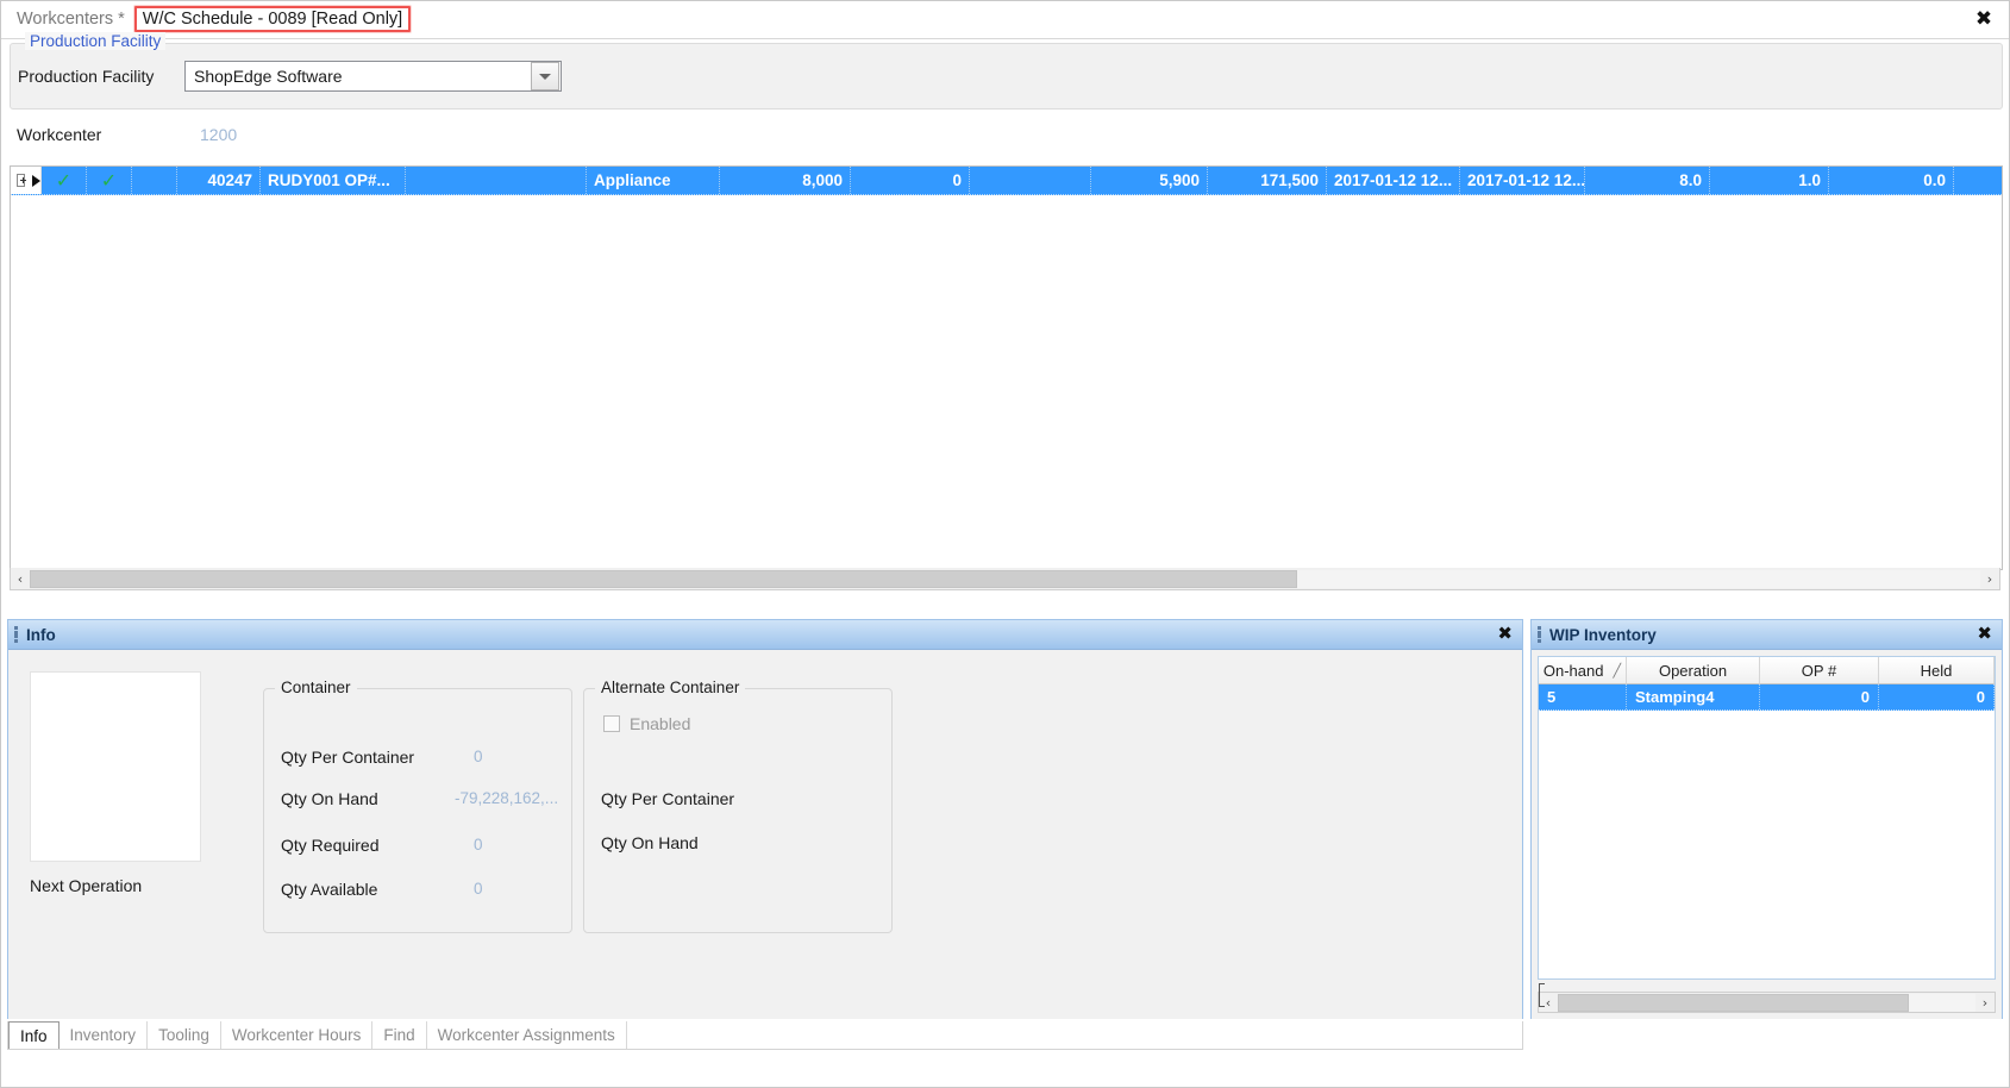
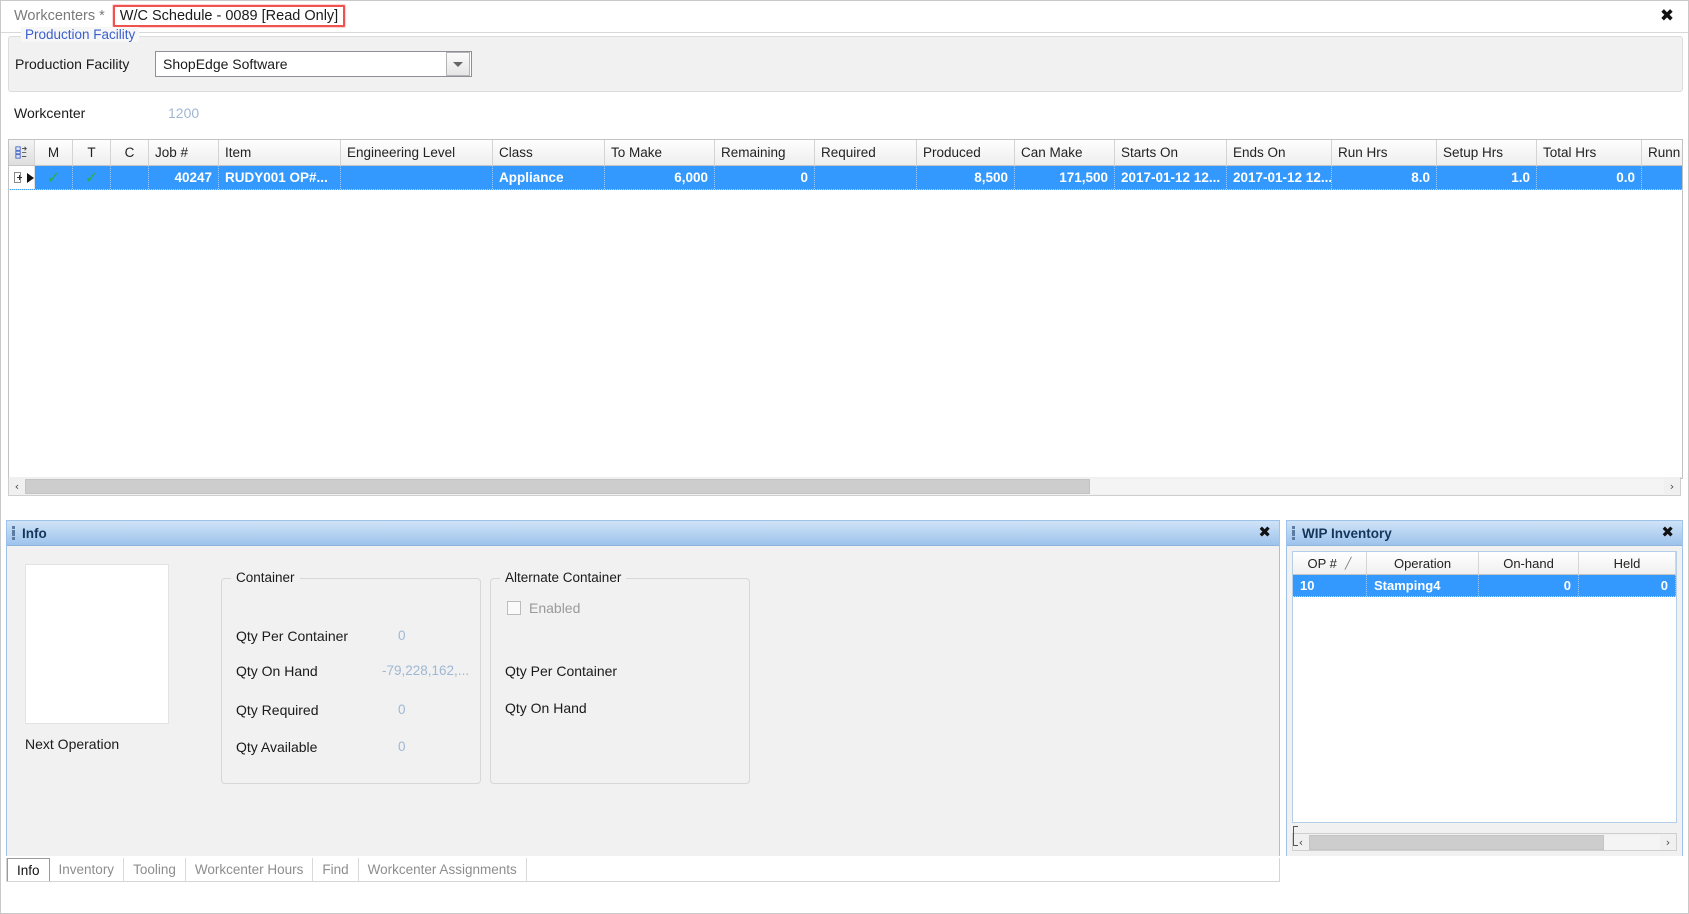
  Workcenters *
  W/C Schedule - 0089 [Read Only]
  ✖
  Production Facility
  Production Facility
  ShopEdge Software
  Workcenter
  1200
+ M
+ T
+ C
+ Job #
+ Item
+ Engineering Level
+ Class
+ To Make
+ Remaining
+ Required
+ Produced
+ Can Make
+ Starts On
+ Ends On
+ Run Hrs
+ Setup Hrs
+ Total Hrs
+ Runn
  ✓
  ✓
  40247
  RUDY001 OP#...
  Appliance
- 8,000
+ 6,000
  0
- 5,900
+ 8,500
  171,500
  2017-01-12 12...
  2017-01-12 12...
  8.0
  1.0
  0.0
  ‹
  ›
  Info
  ✖
  Next Operation
  Container
  Qty Per Container
  0
  Qty On Hand
  -79,228,162,...
  Qty Required
  0
  Qty Available
  0
  Alternate Container
  Enabled
  Qty Per Container
  Qty On Hand
  WIP Inventory
  ✖
- On-hand
+ OP #
  ╱
  Operation
- OP #
+ On-hand
  Held
- 5
+ 10
  Stamping4
  0
  0
  ‹
  ›
  Info
  Inventory
  Tooling
  Workcenter Hours
  Find
  Workcenter Assignments
